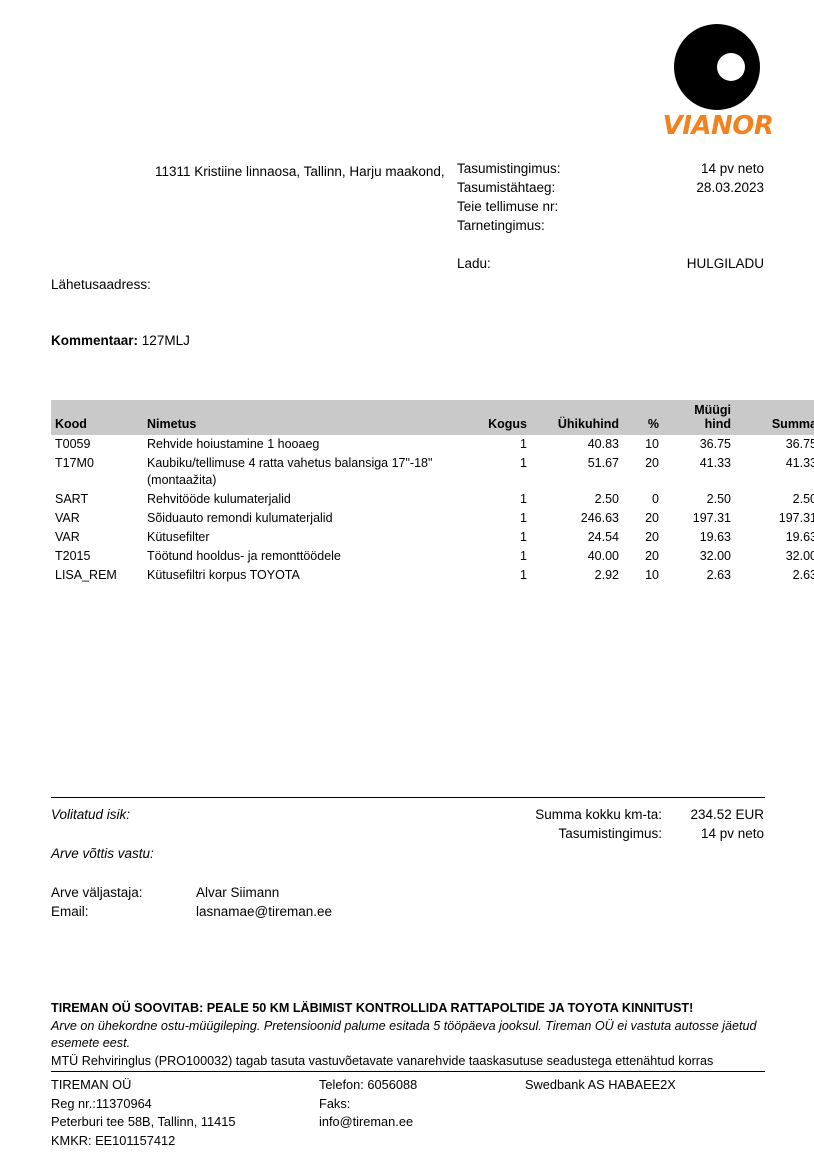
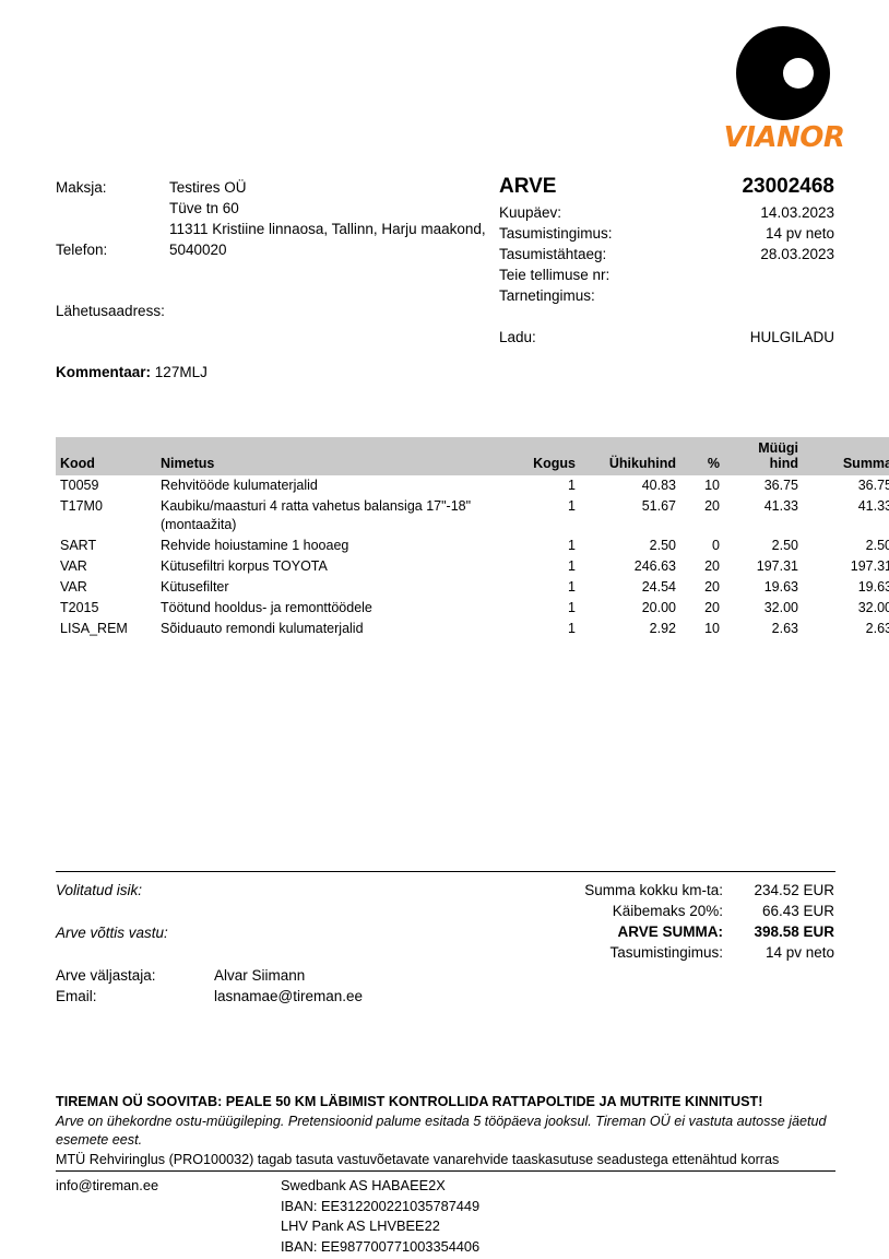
  VIANOR
+ Maksja:
+ Testires OÜ
+ Tüve tn 60
  11311 Kristiine linnaosa, Tallinn, Harju maakond,
+ Telefon:
+ 5040020
  Lähetusaadress:
  Kommentaar: 127MLJ
+ ARVE
+ 23002468
+ Kuupäev:
+ 14.03.2023
  Tasumistingimus:
  14 pv neto
  Tasumistähtaeg:
  28.03.2023
  Teie tellimuse nr:
  Tarnetingimus:
  Ladu:
  HULGILADU
  Kood	Nimetus	Kogus	Ühikuhind	%	Müügihind	Summ
- T0059	Rehvide hoiustamine 1 hooaeg	1	40.83	10	36.75	36.7
+ T0059	Rehvitööde kulumaterjalid	1	40.83	10	36.75	36.7
- T17M0	Kaubiku/tellimuse 4 ratta vahetus balansiga 17"-18" (montaažita)	1	51.67	20	41.33	41.3
+ T17M0	Kaubiku/maasturi 4 ratta vahetus balansiga 17"-18" (montaažita)	1	51.67	20	41.33	41.3
- SART	Rehvitööde kulumaterjalid	1	2.50	0	2.50	2.5
+ SART	Rehvide hoiustamine 1 hooaeg	1	2.50	0	2.50	2.5
- VAR	Sõiduauto remondi kulumaterjalid	1	246.63	20	197.31	197.3
+ VAR	Kütusefiltri korpus TOYOTA	1	246.63	20	197.31	197.3
  VAR	Kütusefilter	1	24.54	20	19.63	19.6
- T2015	Töötund hooldus- ja remonttöödele	1	40.00	20	32.00	32.0
+ T2015	Töötund hooldus- ja remonttöödele	1	20.00	20	32.00	32.0
- LISA_REM	Kütusefiltri korpus TOYOTA	1	2.92	10	2.63	2.6
+ LISA_REM	Sõiduauto remondi kulumaterjalid	1	2.92	10	2.63	2.6
  Volitatud isik:
  Arve võttis vastu:
  Arve väljastaja:
  Alvar Siimann
  Email:
  lasnamae@tireman.ee
  Summa kokku km-ta:
  234.52 EUR
+ Käibemaks 20%:
+ 66.43 EUR
+ ARVE SUMMA:
+ 398.58 EUR
  Tasumistingimus:
  14 pv neto
- TIREMAN OÜ SOOVITAB: PEALE 50 KM LÄBIMIST KONTROLLIDA RATTAPOLTIDE JA TOYOTA KINNITUST!
+ TIREMAN OÜ SOOVITAB: PEALE 50 KM LÄBIMIST KONTROLLIDA RATTAPOLTIDE JA MUTRITE KINNITUST!
  Arve on ühekordne ostu-müügileping. Pretensioonid palume esitada 5 tööpäeva jooksul. Tireman OÜ ei vastuta autosse jäetud esemete eest.
  MTÜ Rehviringlus (PRO100032) tagab tasuta vastuvõetavate vanarehvide taaskasutuse seadustega ettenähtud korras
- TIREMAN OÜ
- Reg nr.:11370964
- Peterburi tee 58B, Tallinn, 11415
- KMKR: EE101157412
- Telefon: 6056088
- Faks:
  info@tireman.ee
  Swedbank AS HABAEE2X
+ IBAN: EE312200221035787449
+ LHV Pank AS LHVBEE22
+ IBAN: EE987700771003354406
